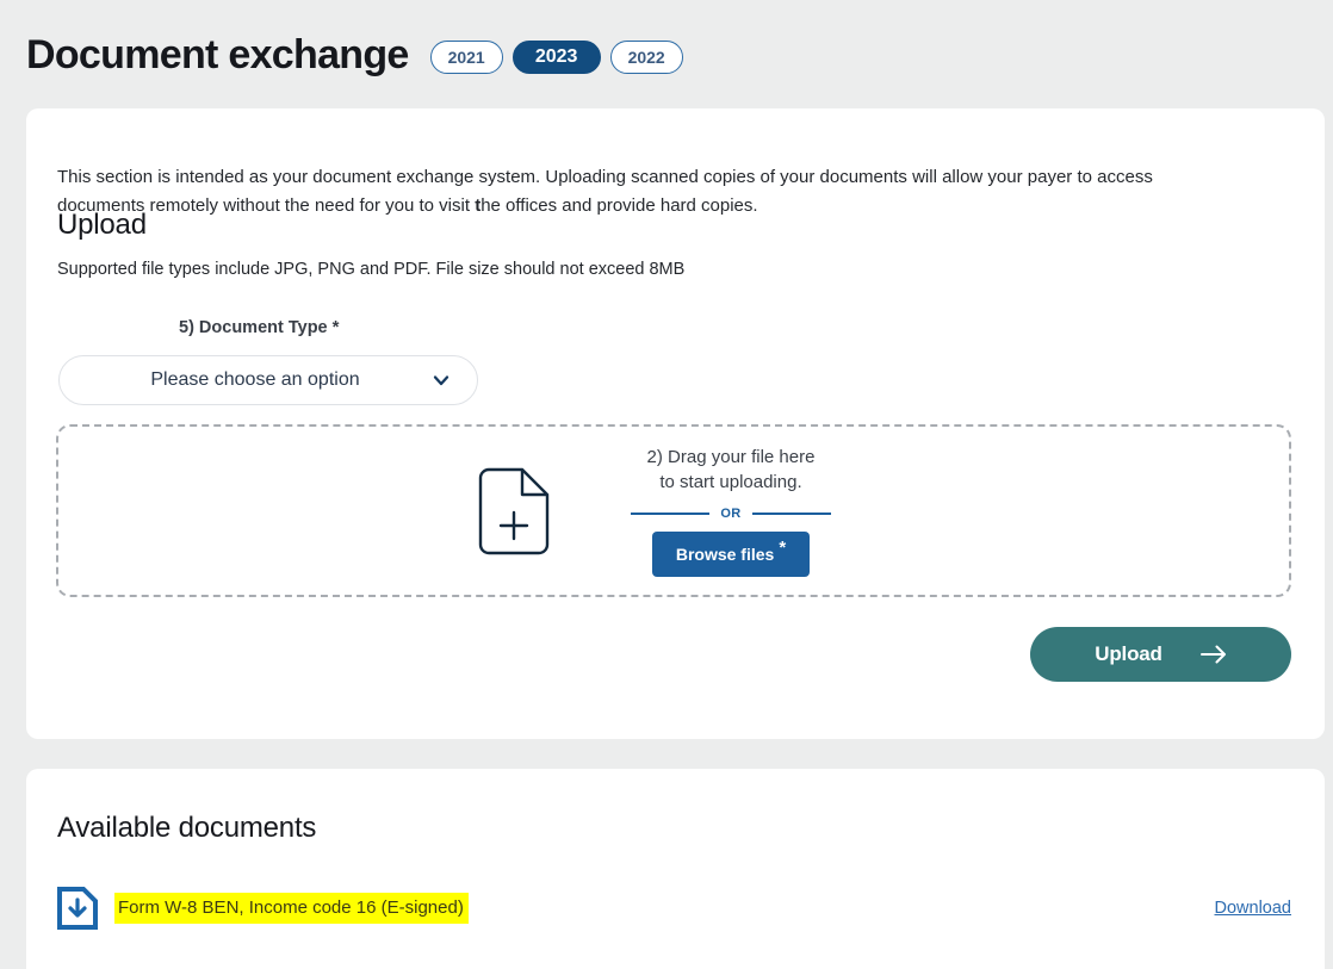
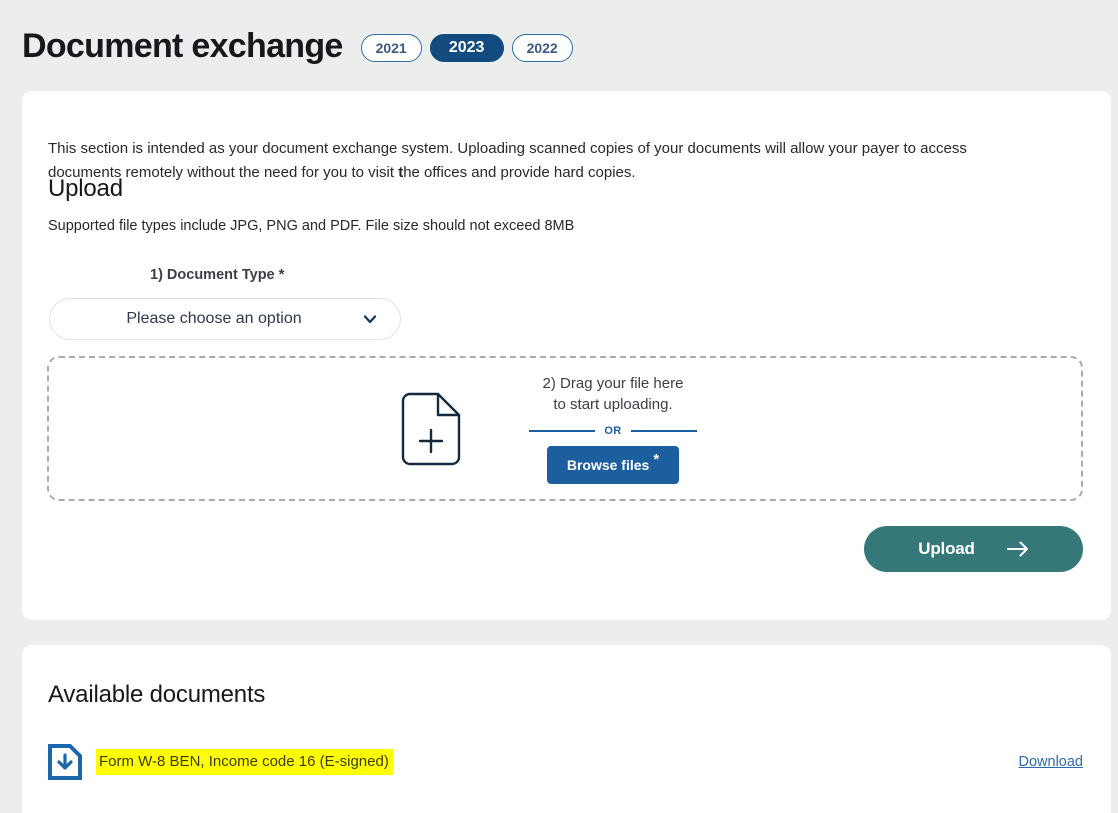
  Document exchange
  2021
  2023
  2022
  This section is intended as your document exchange system. Uploading scanned copies of your documents will allow your payer to access documents remotely without the need for you to visit the offices and provide hard copies.
  Upload
  Supported file types include JPG, PNG and PDF. File size should not exceed 8MB
- 5) Document Type *
+ 1) Document Type *
  Please choose an option
  2) Drag your file here
  to start uploading.
  OR
  Browse files
  *
  Upload
  Available documents
  Form W-8 BEN, Income code 16 (E-signed)
  Download
